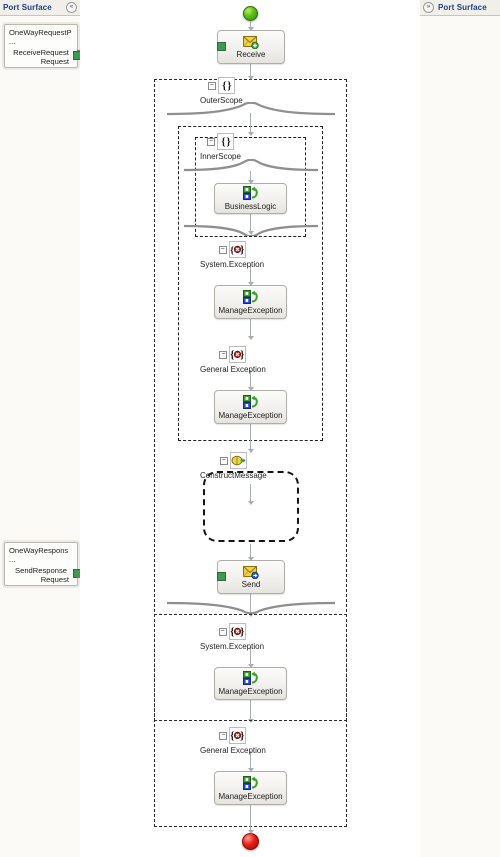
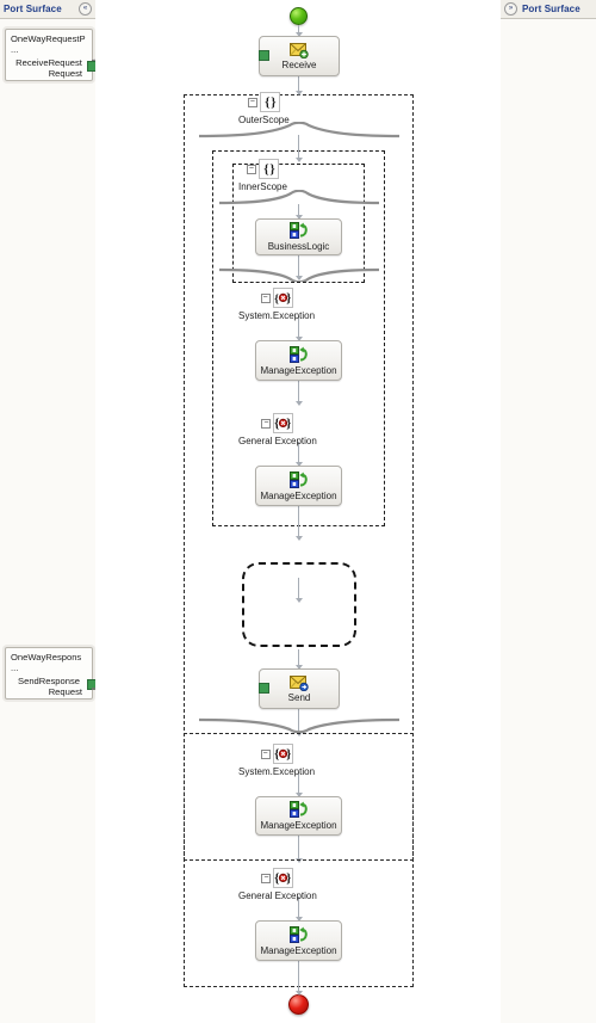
  Port Surface
  OneWayRequestP ...
  ReceiveRequest
  Request
  OneWayRespons ...
  SendResponse
  Request
  Port Surface
  Receive
  { }
  OuterScope
  { }
  InnerScope
  BusinessLogic
  {
  }
  System.Exception
  ManageException
  {
  }
  General Exception
  ManageException
- ConstructMessage
  Send
  {
  }
  System.Exception
  ManageException
  {
  }
  General Exception
  ManageException
